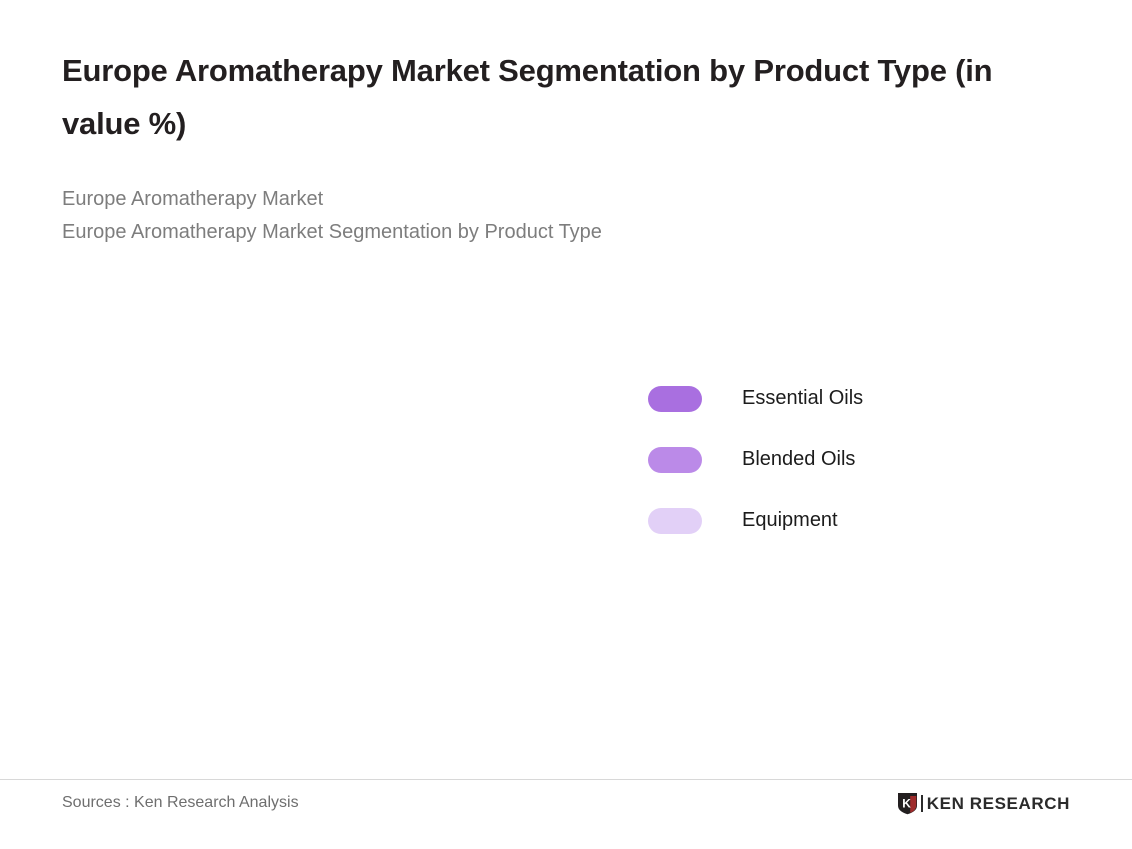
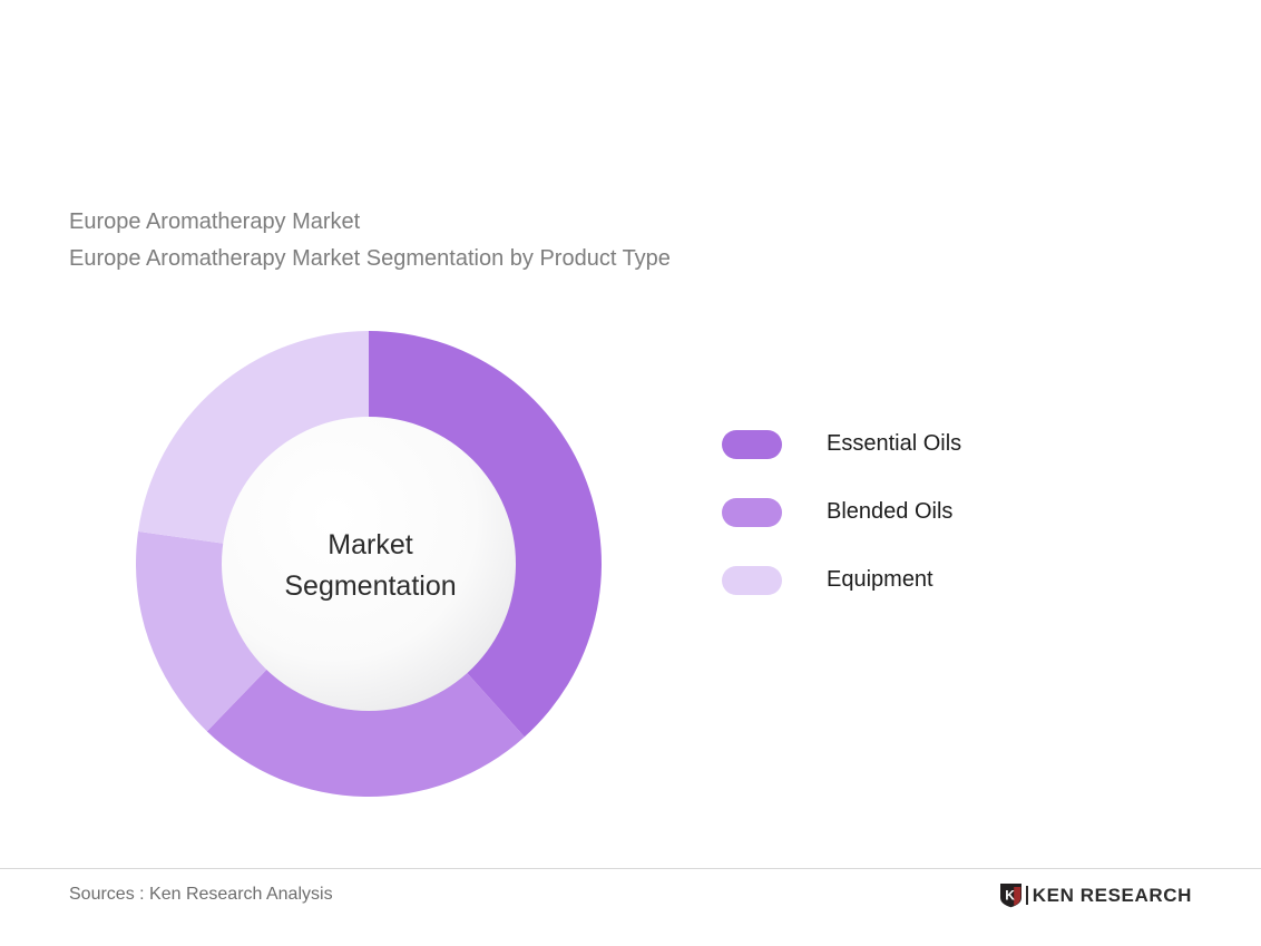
- Europe Aromatherapy Market Segmentation by Product Type (in value %)
  Europe Aromatherapy Market
  Europe Aromatherapy Market Segmentation by Product Type
+ Market
+ Segmentation
  Essential Oils
  Blended Oils
  Equipment
  Sources : Ken Research Analysis
  K
  KEN RESEARCH
